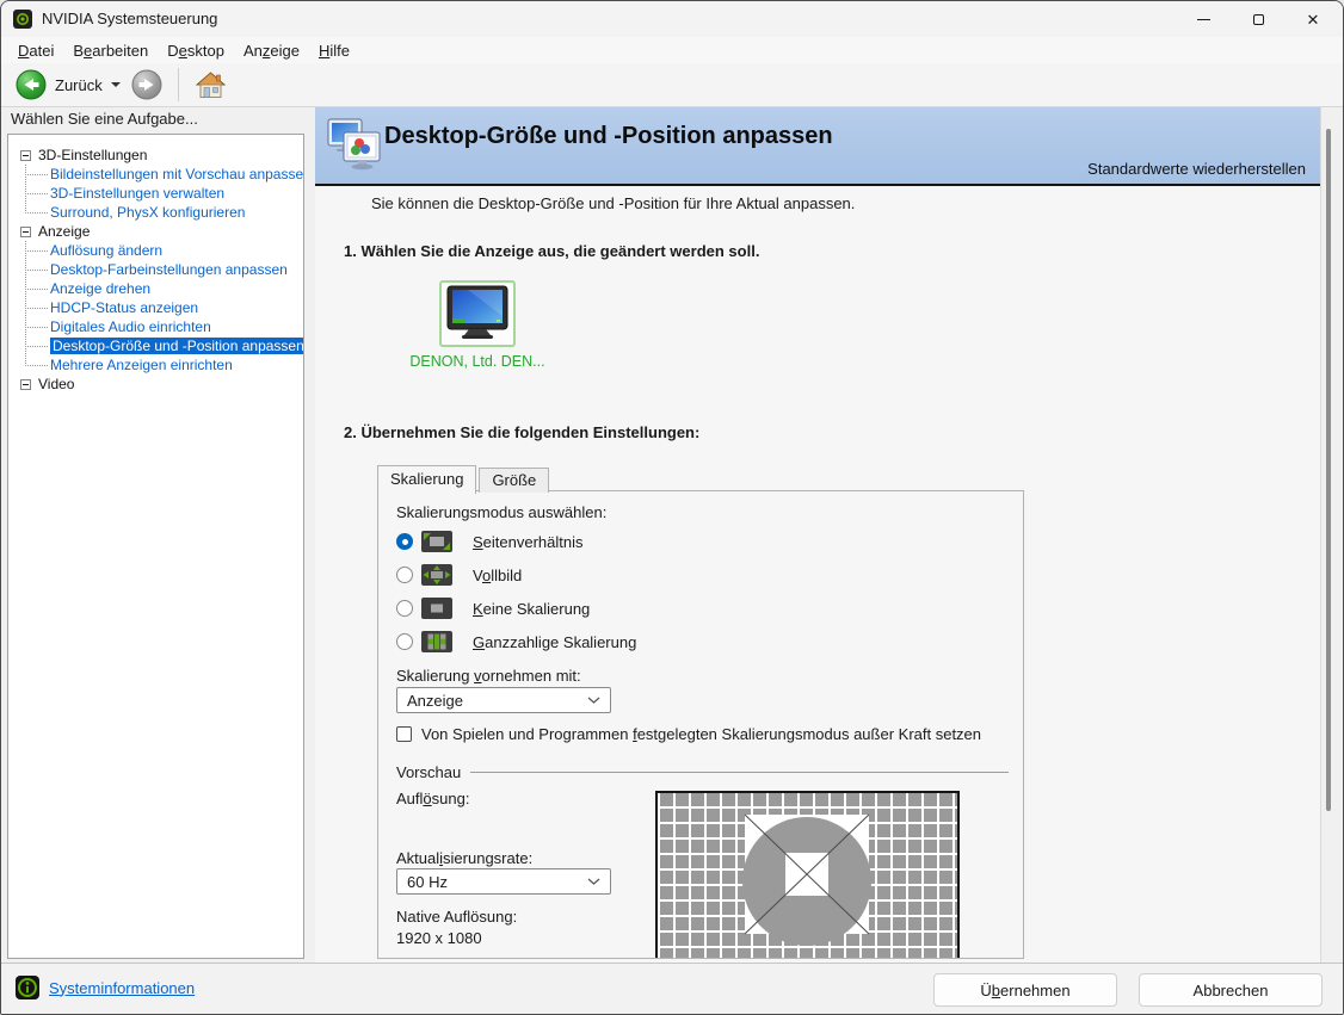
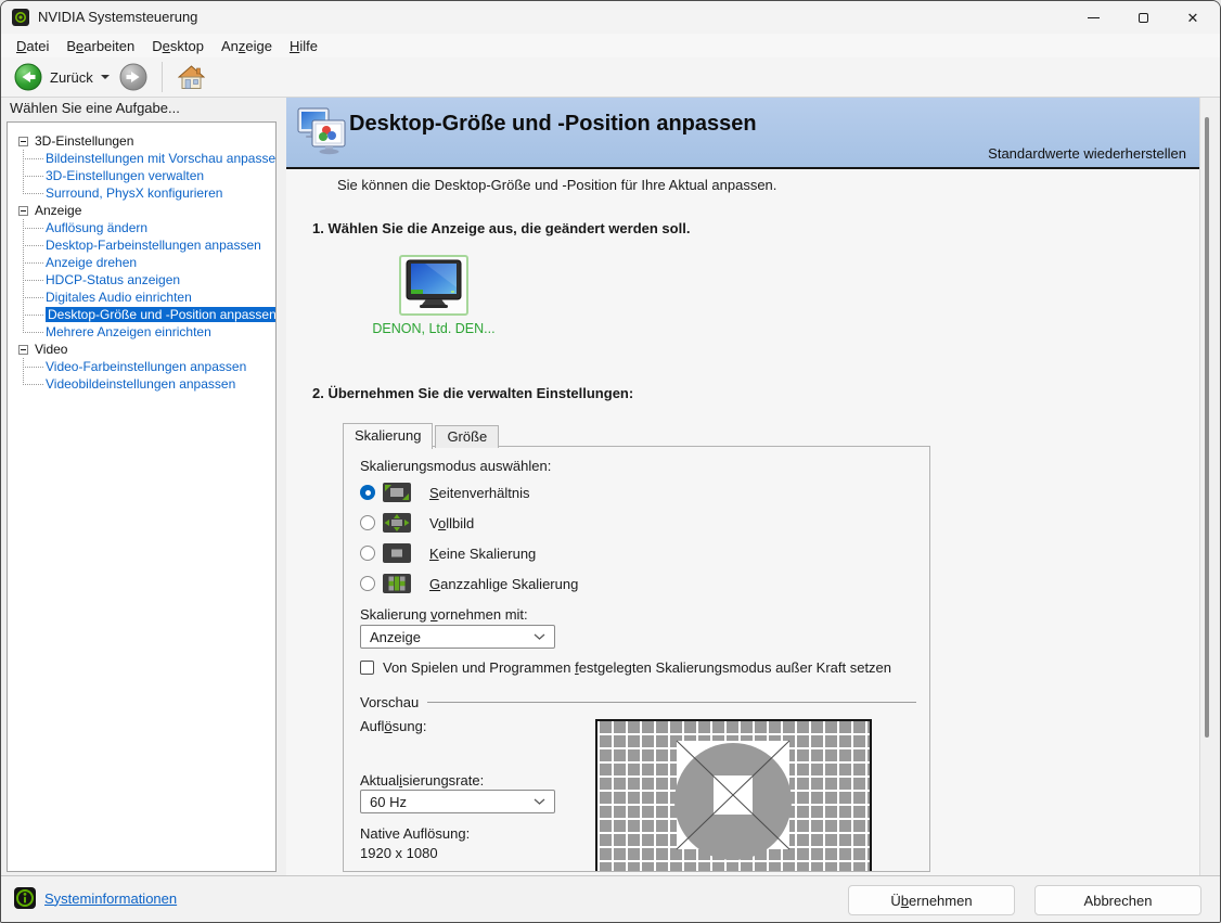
  NVIDIA Systemsteuerung
  ✕
  Datei
  Bearbeiten
  Desktop
  Anzeige
  Hilfe
  Zurück
  Wählen Sie eine Aufgabe...
  3D-Einstellungen
  Bildeinstellungen mit Vorschau anpasse
  3D-Einstellungen verwalten
  Surround, PhysX konfigurieren
  Anzeige
  Auflösung ändern
  Desktop-Farbeinstellungen anpassen
  Anzeige drehen
  HDCP-Status anzeigen
  Digitales Audio einrichten
  Desktop-Größe und -Position anpassen
  Mehrere Anzeigen einrichten
  Video
+ Video-Farbeinstellungen anpassen
+ Videobildeinstellungen anpassen
  Desktop-Größe und -Position anpassen
  Standardwerte wiederherstellen
  Sie können die Desktop-Größe und -Position für Ihre Aktual anpassen.
  1. Wählen Sie die Anzeige aus, die geändert werden soll.
  DENON, Ltd. DEN...
- 2. Übernehmen Sie die folgenden Einstellungen:
+ 2. Übernehmen Sie die verwalten Einstellungen:
  Skalierungsmodus auswählen:
  Seitenverhältnis
  Vollbild
  Keine Skalierung
  Ganzzahlige Skalierung
  Skalierung vornehmen mit:
  Anzeige
  Von Spielen und Programmen festgelegten Skalierungsmodus außer Kraft setzen
  Vorschau
  Auflösung:
  Aktualisierungsrate:
  60 Hz
  Native Auflösung:
  1920 x 1080
  Skalierung
  Größe
  Systeminformationen
  Übernehmen
  Abbrechen
